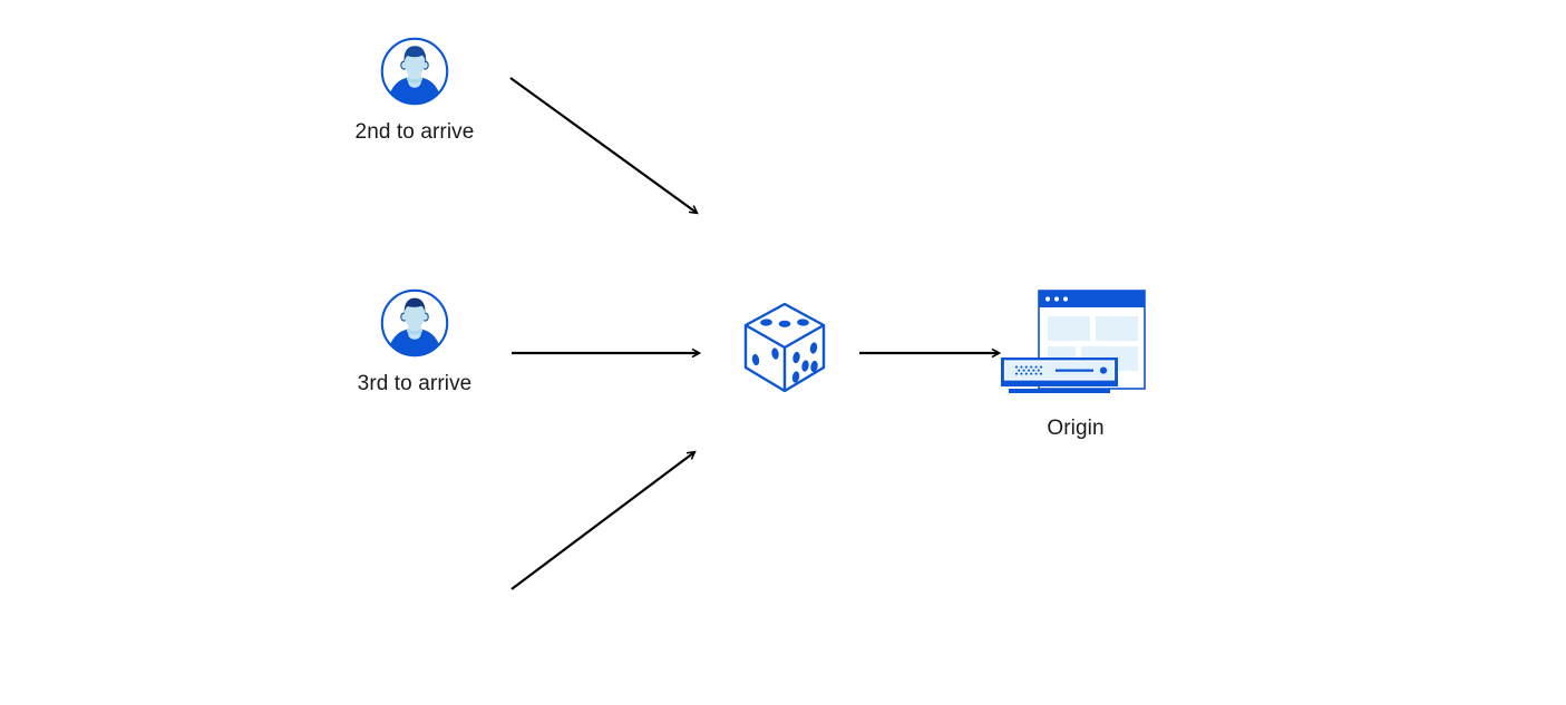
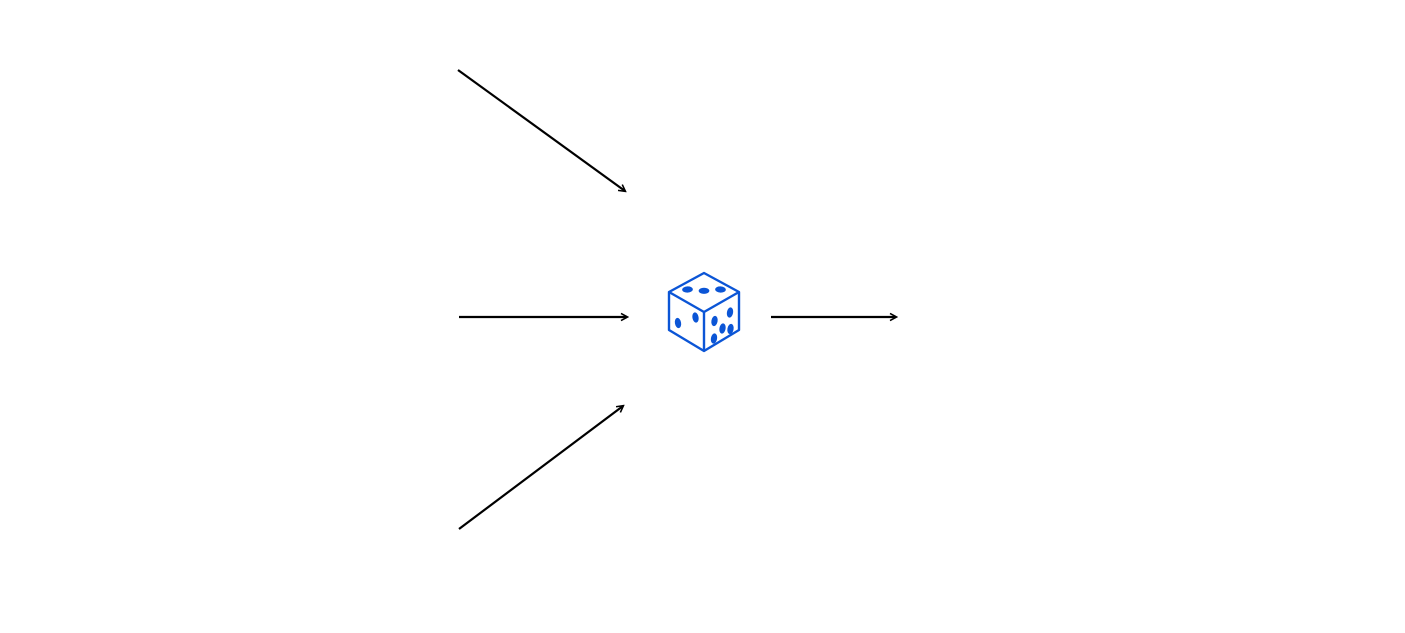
- 2nd to arrive
- 3rd to arrive
- Origin
